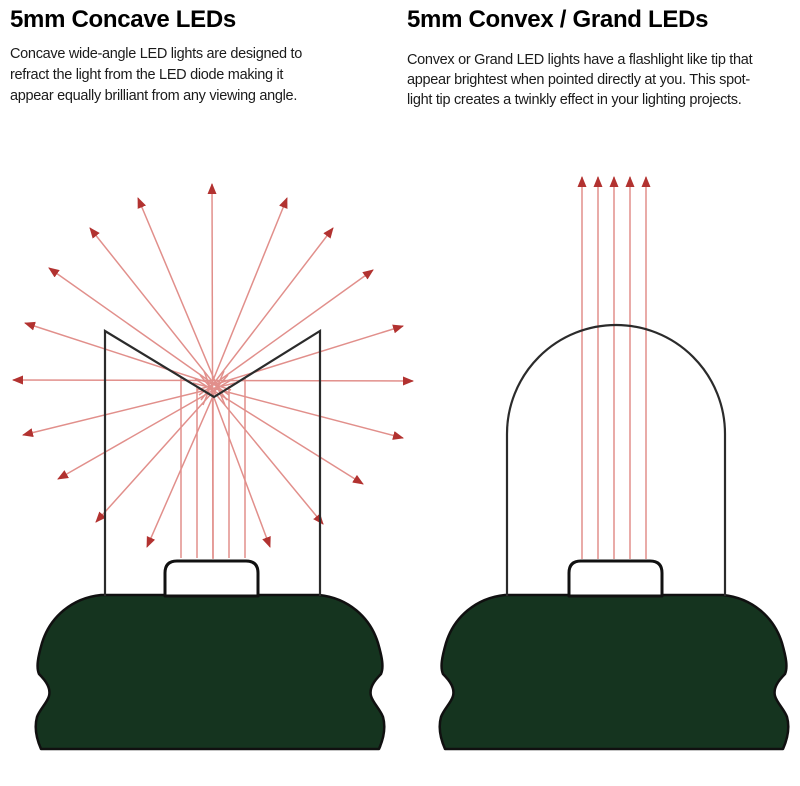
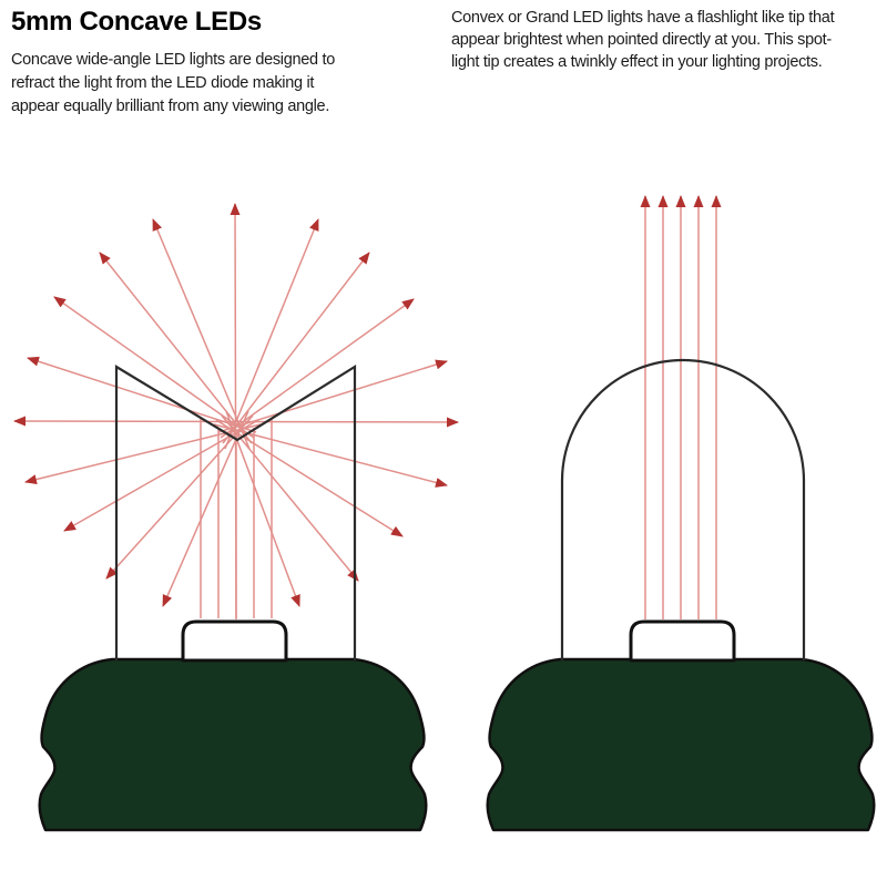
  5mm Concave LEDs
  Concave wide-angle LED lights are designed to
  refract the light from the LED diode making it
  appear equally brilliant from any viewing angle.
- 5mm Convex / Grand LEDs
  Convex or Grand LED lights have a flashlight like tip that
  appear brightest when pointed directly at you. This spot-
  light tip creates a twinkly effect in your lighting projects.
